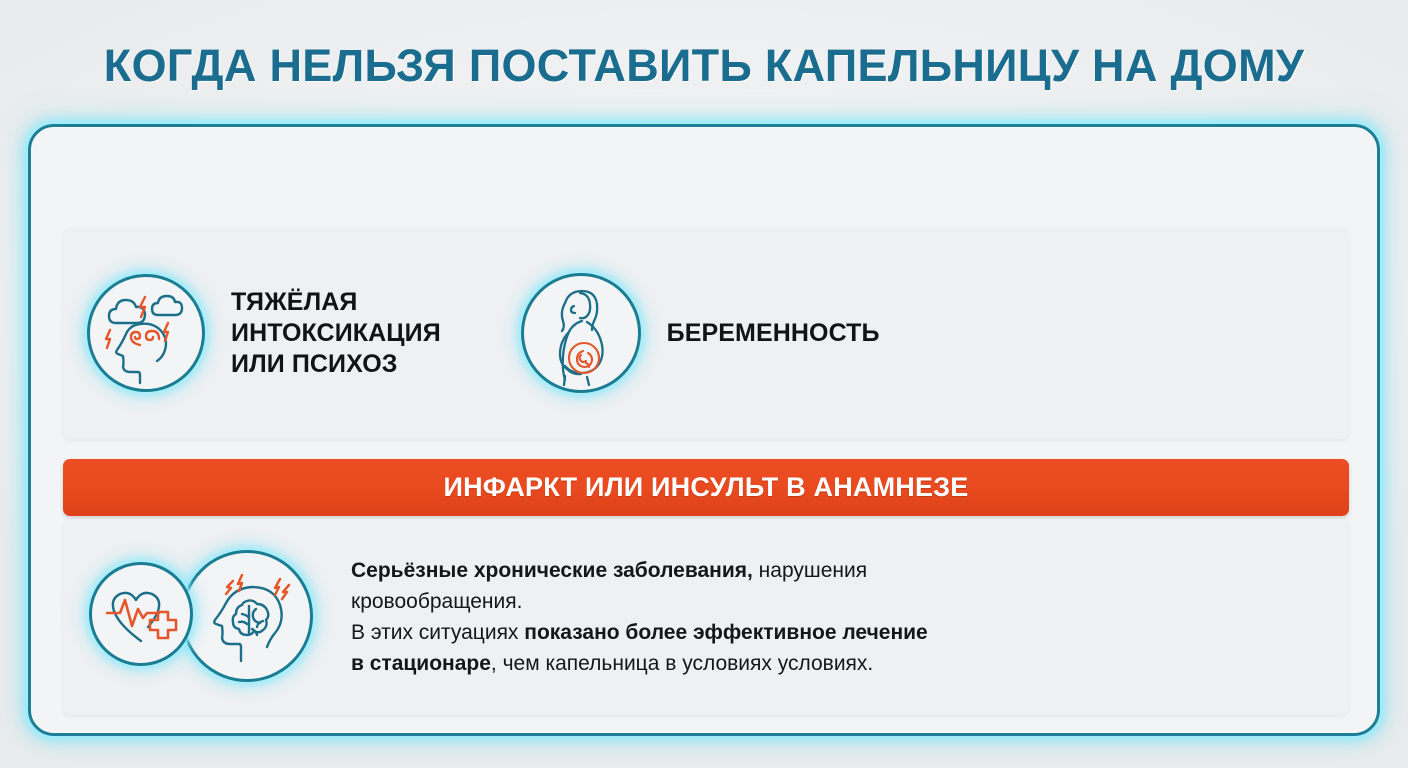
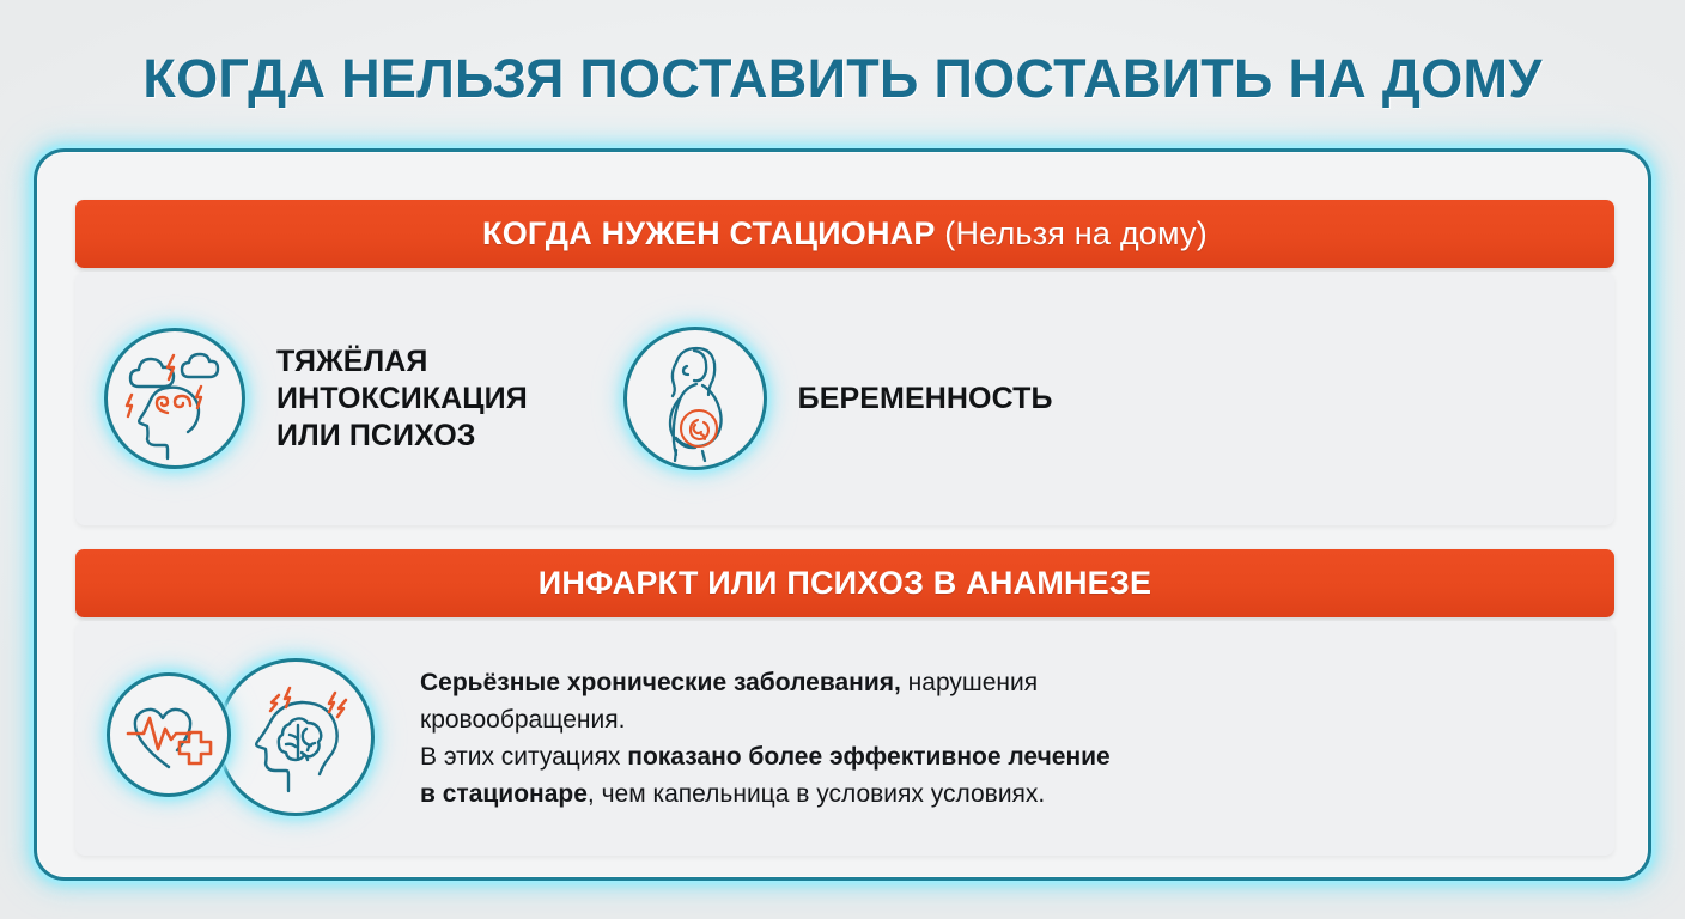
- КОГДА НЕЛЬЗЯ ПОСТАВИТЬ КАПЕЛЬНИЦУ НА ДОМУ
+ КОГДА НЕЛЬЗЯ ПОСТАВИТЬ ПОСТАВИТЬ НА ДОМУ
+ КОГДА НУЖЕН СТАЦИОНАР (Нельзя на дому)
  ТЯЖЁЛАЯ
  ИНТОКСИКАЦИЯ
  ИЛИ ПСИХОЗ
  БЕРЕМЕННОСТЬ
- ИНФАРКТ ИЛИ ИНСУЛЬТ В АНАМНЕЗЕ
+ ИНФАРКТ ИЛИ ПСИХОЗ В АНАМНЕЗЕ
  Серьёзные хронические заболевания, нарушения
  кровообращения.
  В этих ситуациях показано более эффективное лечение
  в стационаре, чем капельница в условиях условиях.
